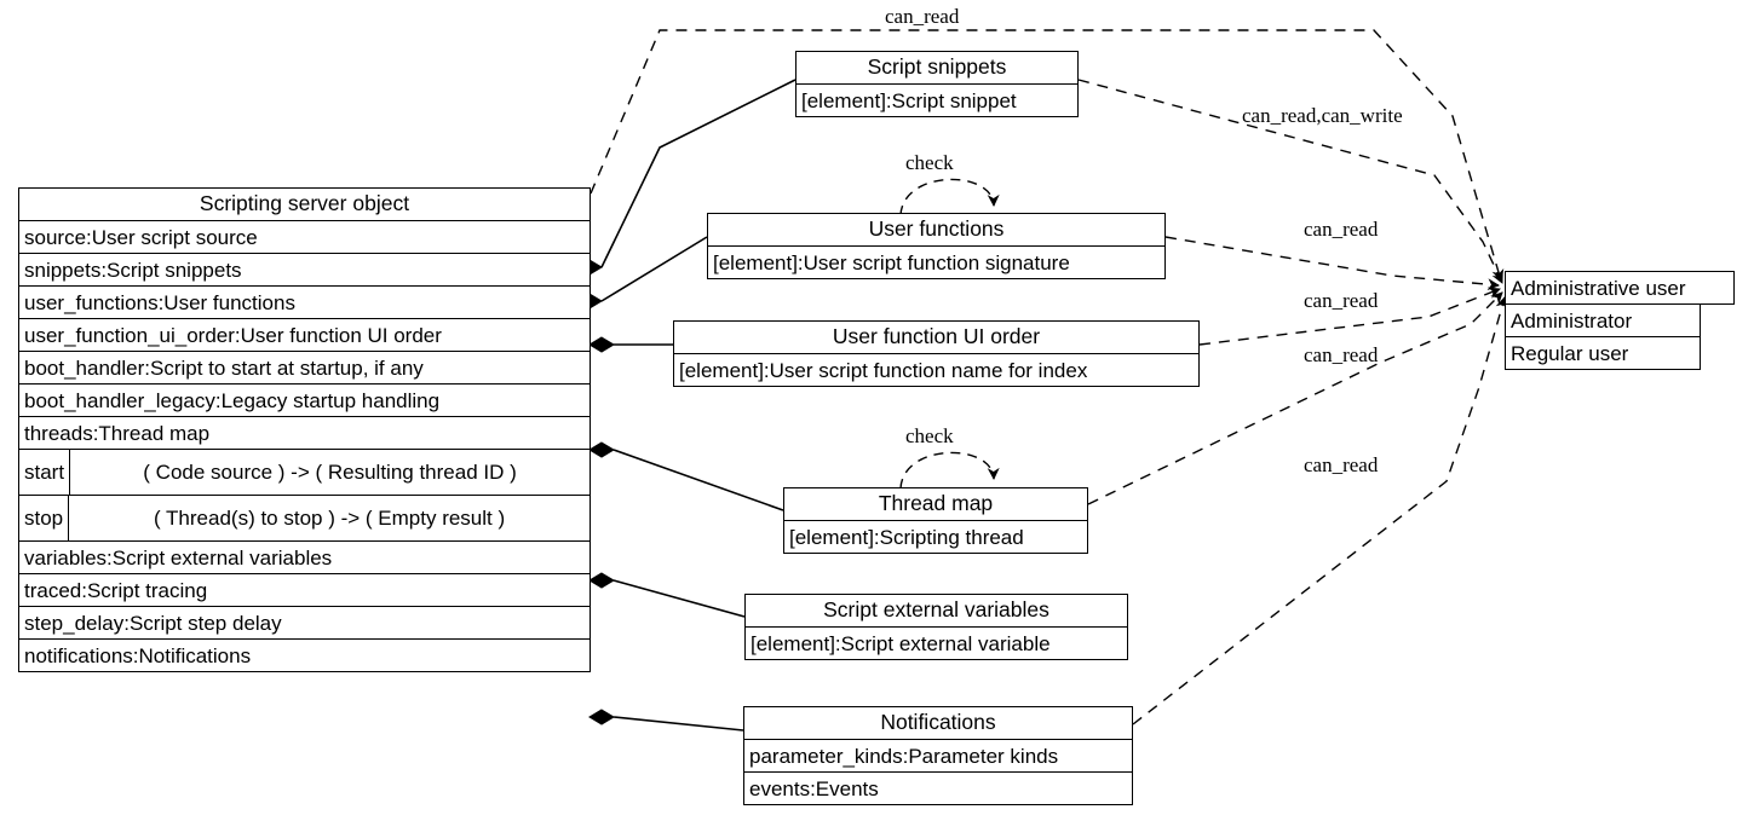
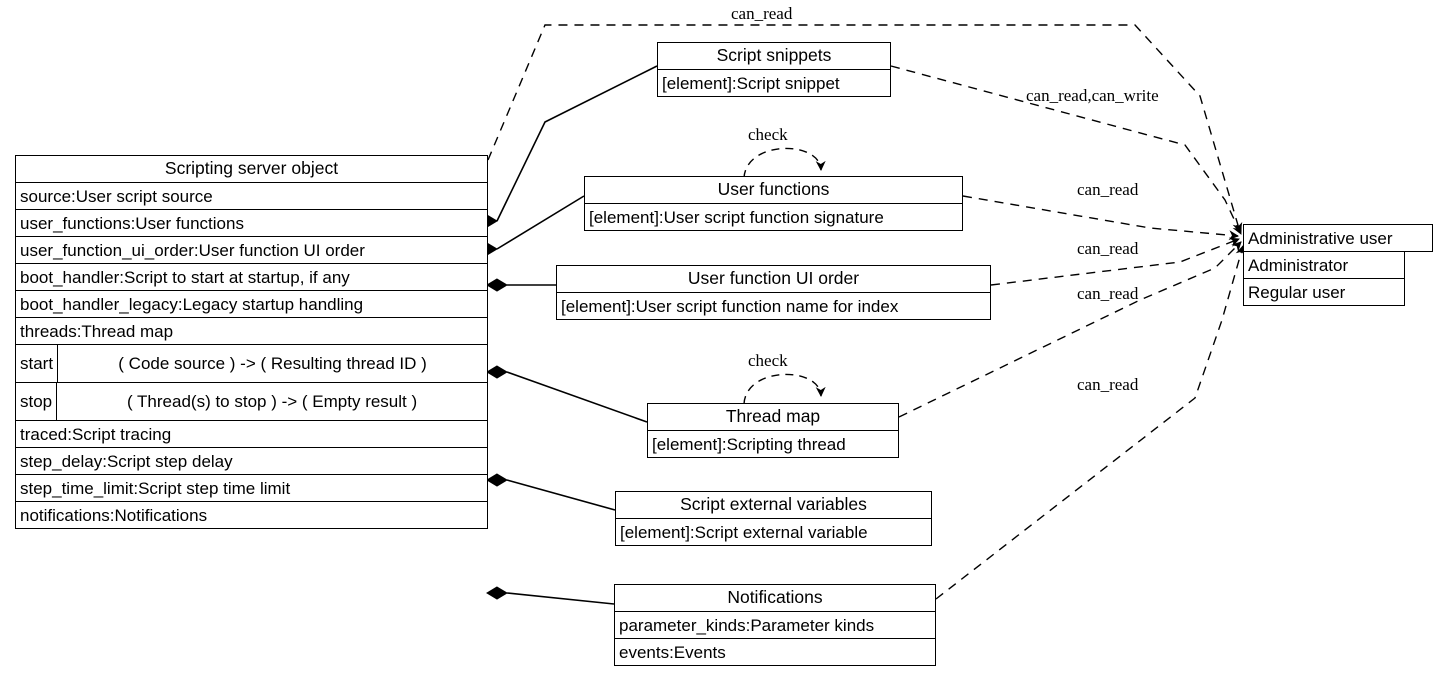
  Scripting server object
  source:User script source
- snippets:Script snippets
  user_functions:User functions
  user_function_ui_order:User function UI order
  boot_handler:Script to start at startup, if any
  boot_handler_legacy:Legacy startup handling
  threads:Thread map
  start
  ( Code source ) -> ( Resulting thread ID )
  stop
  ( Thread(s) to stop ) -> ( Empty result )
- variables:Script external variables
  traced:Script tracing
  step_delay:Script step delay
+ step_time_limit:Script step time limit
  notifications:Notifications
  Script snippets
  [element]:Script snippet
  User functions
  [element]:User script function signature
  User function UI order
  [element]:User script function name for index
  Thread map
  [element]:Scripting thread
  Script external variables
  [element]:Script external variable
  Notifications
  parameter_kinds:Parameter kinds
  events:Events
  Administrative user
  Administrator
  Regular user
  can_read
  can_read,can_write
  can_read
  can_read
  can_read
  can_read
  check
  check
